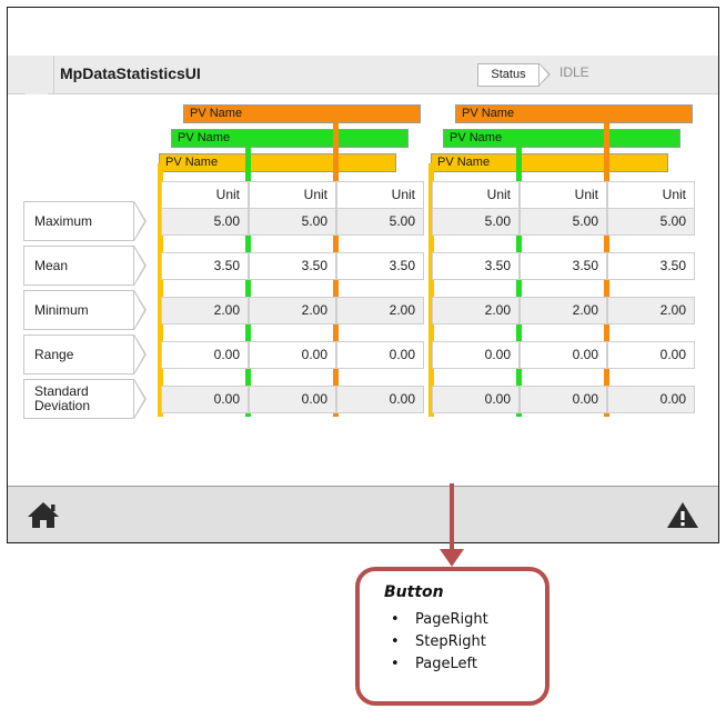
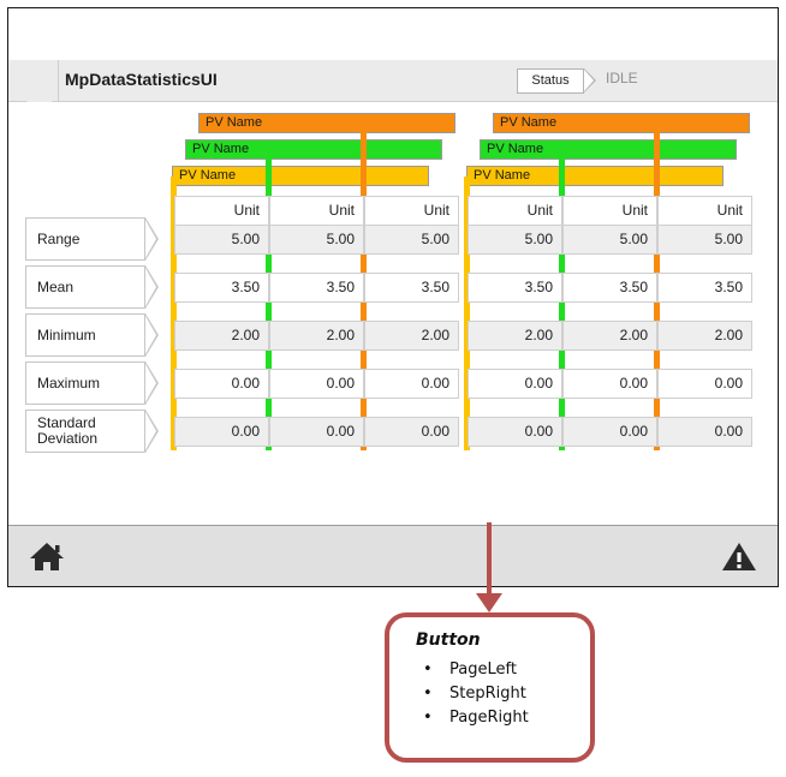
  MpDataStatisticsUI
  Status
  IDLE
- Maximum
+ Range
  Mean
  Minimum
- Range
+ Maximum
  Standard
  Deviation
  PV Name
  PV Name
  PV Name
  PV Name
  PV Name
  PV Name
  Unit
  Unit
  Unit
  Unit
  Unit
  Unit
  5.00
  5.00
  5.00
  5.00
  5.00
  5.00
  3.50
  3.50
  3.50
  3.50
  3.50
  3.50
  2.00
  2.00
  2.00
  2.00
  2.00
  2.00
  0.00
  0.00
  0.00
  0.00
  0.00
  0.00
  0.00
  0.00
  0.00
  0.00
  0.00
  0.00
  Button
- PageRight
+ PageLeft
  StepRight
- PageLeft
+ PageRight
